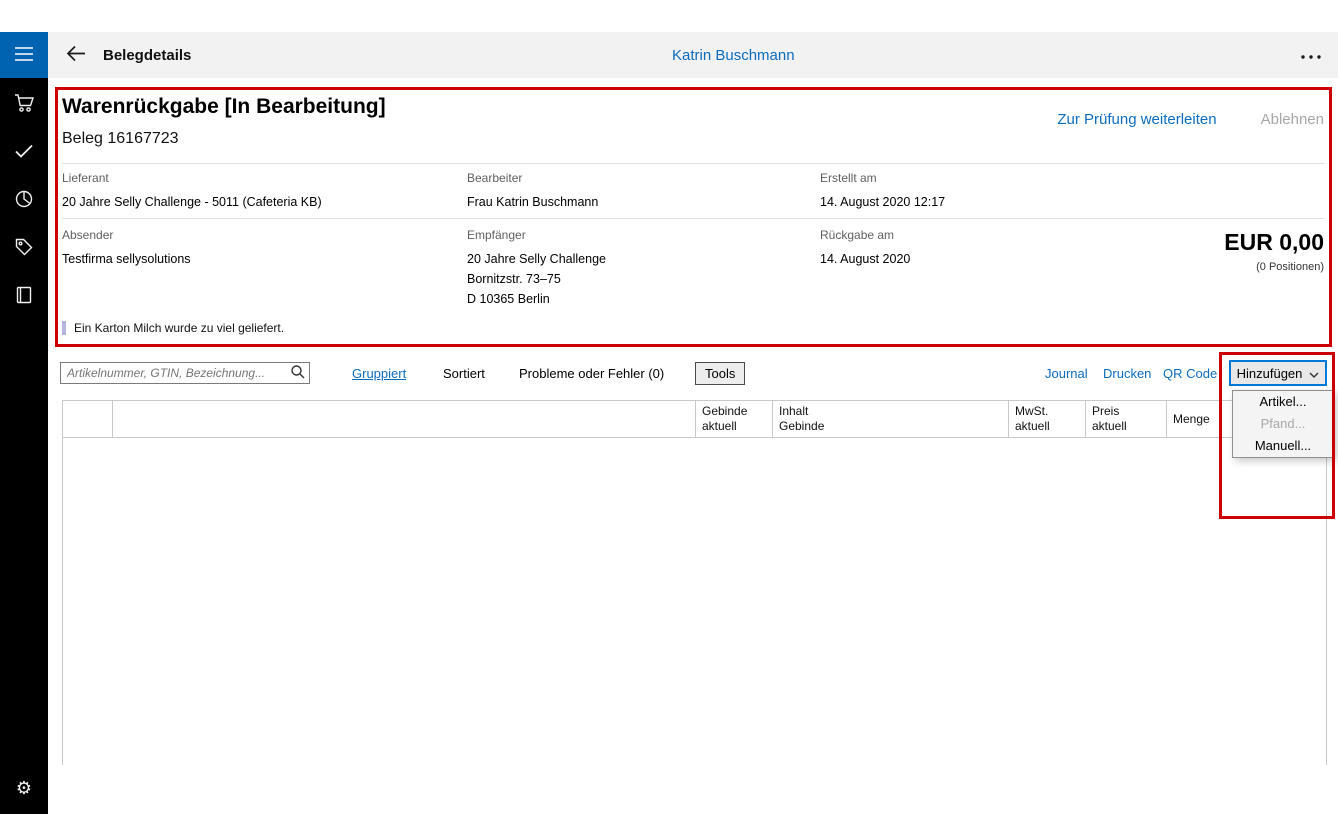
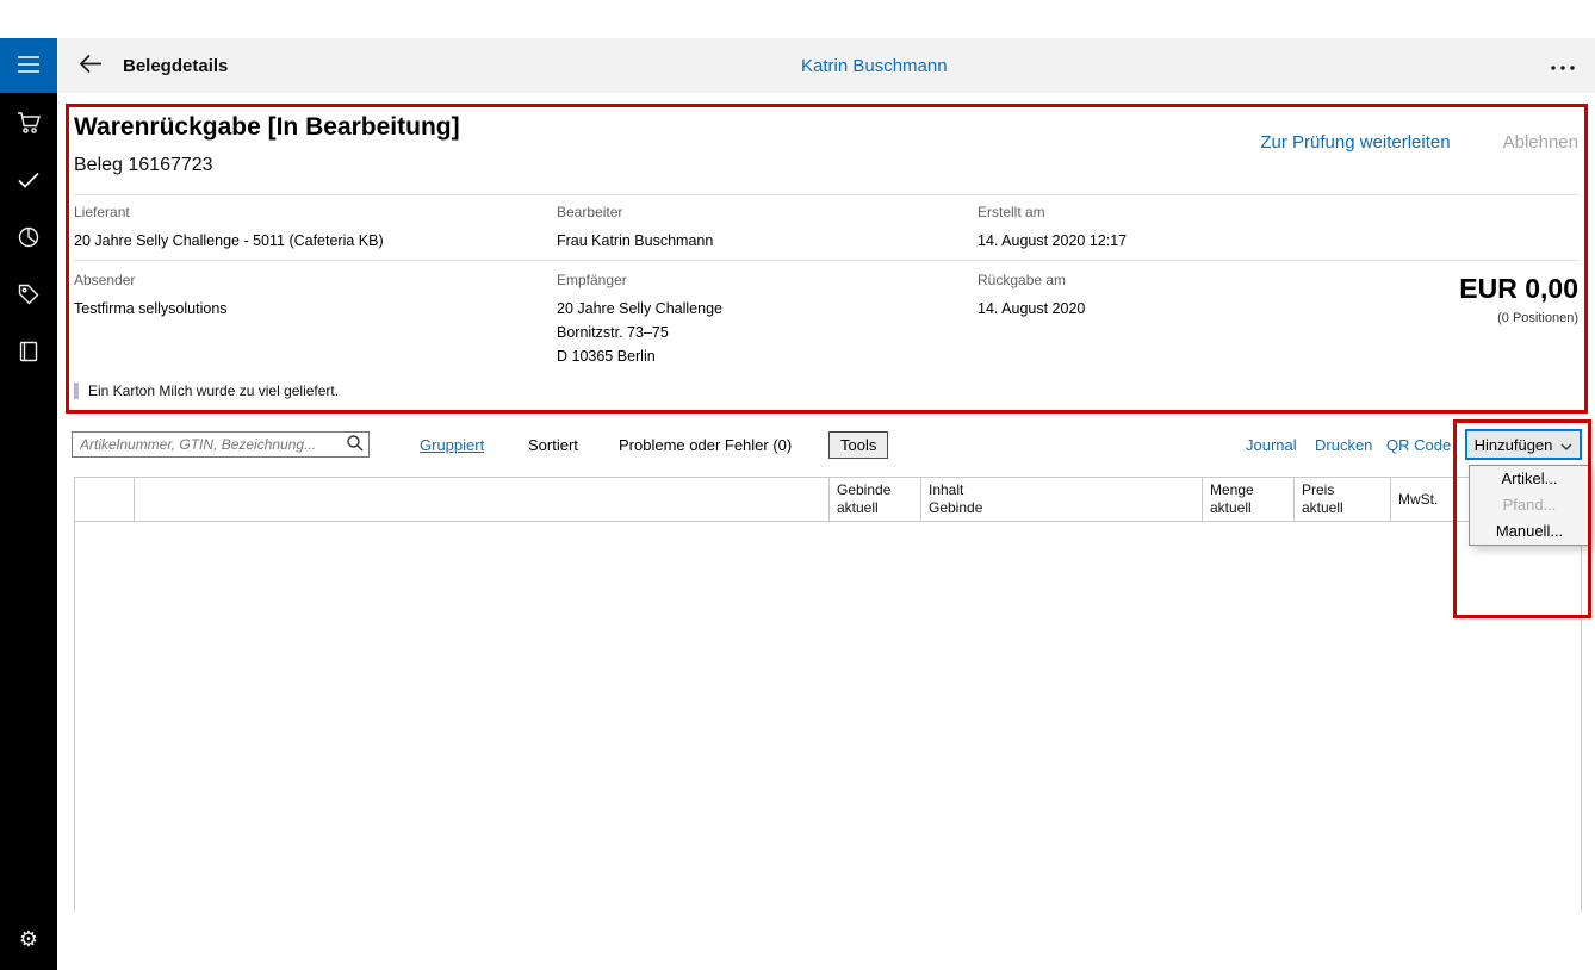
  Belegdetails
  Katrin Buschmann
  ⚙
  Warenrückgabe [In Bearbeitung]
  Beleg 16167723
  Zur Prüfung weiterleiten
  Ablehnen
  Lieferant
  20 Jahre Selly Challenge - 5011 (Cafeteria KB)
  Bearbeiter
  Frau Katrin Buschmann
  Erstellt am
  14. August 2020 12:17
  Absender
  Testfirma sellysolutions
  Empfänger
  20 Jahre Selly Challenge
  Bornitzstr. 73–75
  D 10365 Berlin
  Rückgabe am
  14. August 2020
  EUR 0,00
  (0 Positionen)
  Ein Karton Milch wurde zu viel geliefert.
  Artikelnummer, GTIN, Bezeichnung...
  Gruppiert
  Sortiert
  Probleme oder Fehler (0)
  Tools
  Journal
  Drucken
  QR Code
  Hinzufügen
  Gebinde
  aktuell
  Inhalt
  Gebinde
- MwSt.
+ Menge
  aktuell
  Preis
  aktuell
- Menge
+ MwSt.
  Artikel...
  Pfand...
  Manuell...
